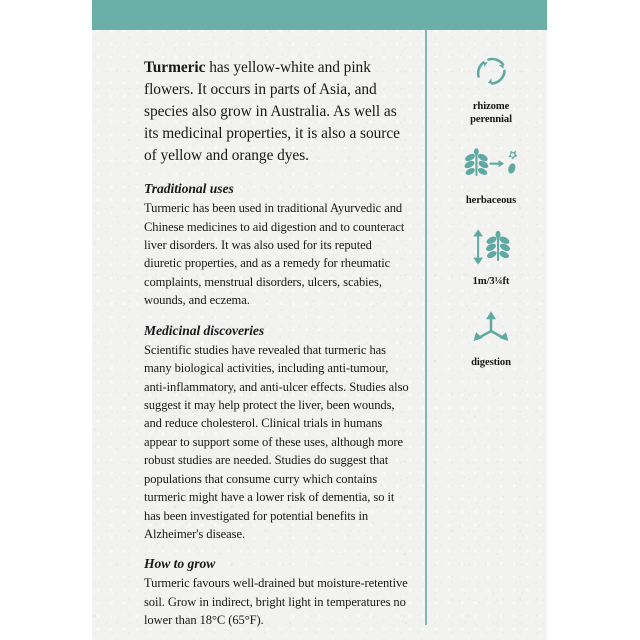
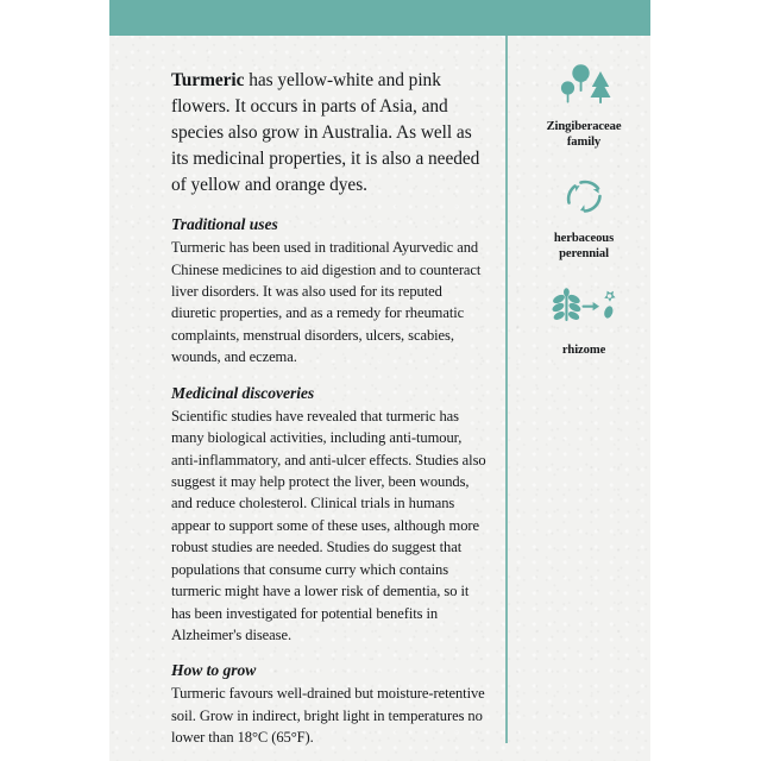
- Turmeric has yellow-white and pink flowers. It occurs in parts of Asia, and species also grow in Australia. As well as its medicinal properties, it is also a source of yellow and orange dyes.
+ Turmeric has yellow-white and pink flowers. It occurs in parts of Asia, and species also grow in Australia. As well as its medicinal properties, it is also a needed of yellow and orange dyes.
  Traditional uses
  Turmeric has been used in traditional Ayurvedic and Chinese medicines to aid digestion and to counteract liver disorders. It was also used for its reputed diuretic properties, and as a remedy for rheumatic complaints, menstrual disorders, ulcers, scabies, wounds, and eczema.
  Medicinal discoveries
  Scientific studies have revealed that turmeric has many biological activities, including anti-tumour, anti-inflammatory, and anti-ulcer effects. Studies also suggest it may help protect the liver, been wounds, and reduce cholesterol. Clinical trials in humans appear to support some of these uses, although more robust studies are needed. Studies do suggest that populations that consume curry which contains turmeric might have a lower risk of dementia, so it has been investigated for potential benefits in Alzheimer's disease.
  How to grow
  Turmeric favours well-drained but moisture-retentive soil. Grow in indirect, bright light in temperatures no lower than 18°C (65°F).
+ Zingiberaceae
+ family
- rhizome
+ herbaceous
  perennial
- herbaceous
+ rhizome
- 1m/3¼ft
- digestion
